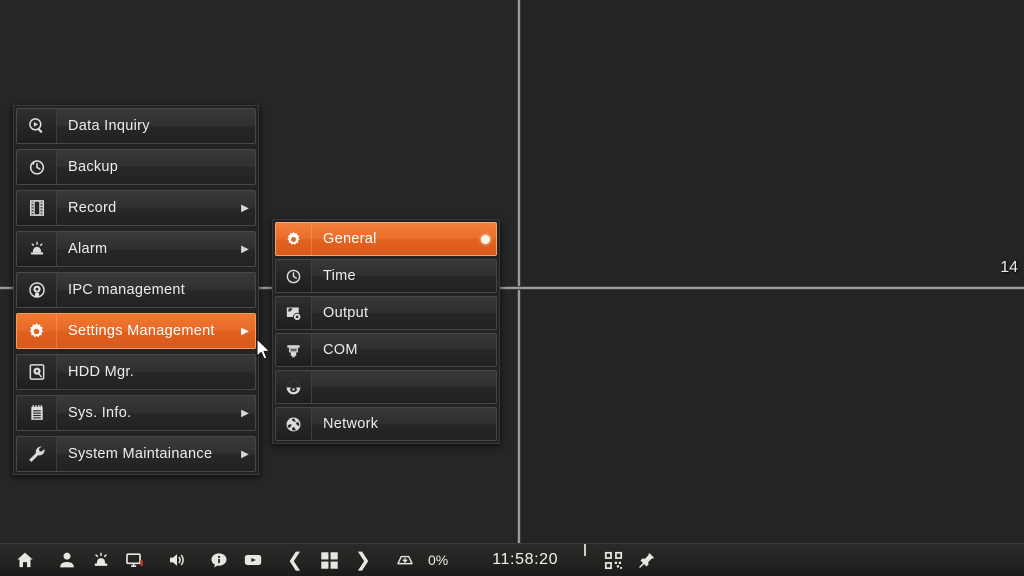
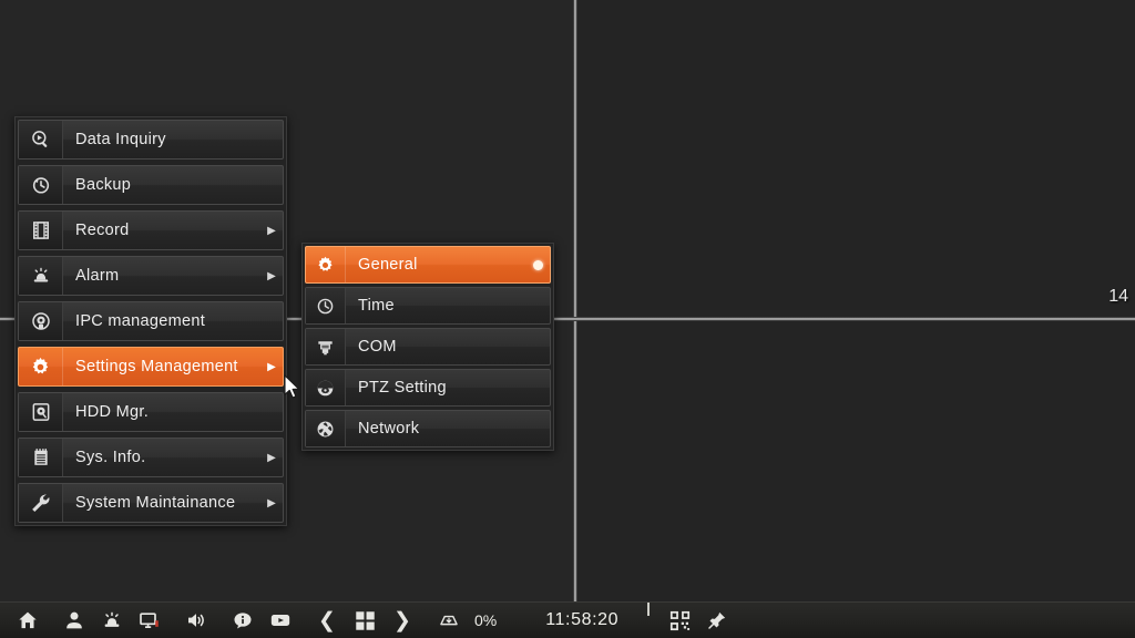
  14
  Data Inquiry
  Backup
  Record
  ▶
  Alarm
  ▶
  IPC management
  Settings Management
  ▶
  HDD Mgr.
  Sys. Info.
  ▶
  System Maintainance
  ▶
  General
  Time
- Output
  COM
+ PTZ Setting
  Network
  ❮
  ❯
  0%
  11:58:20
